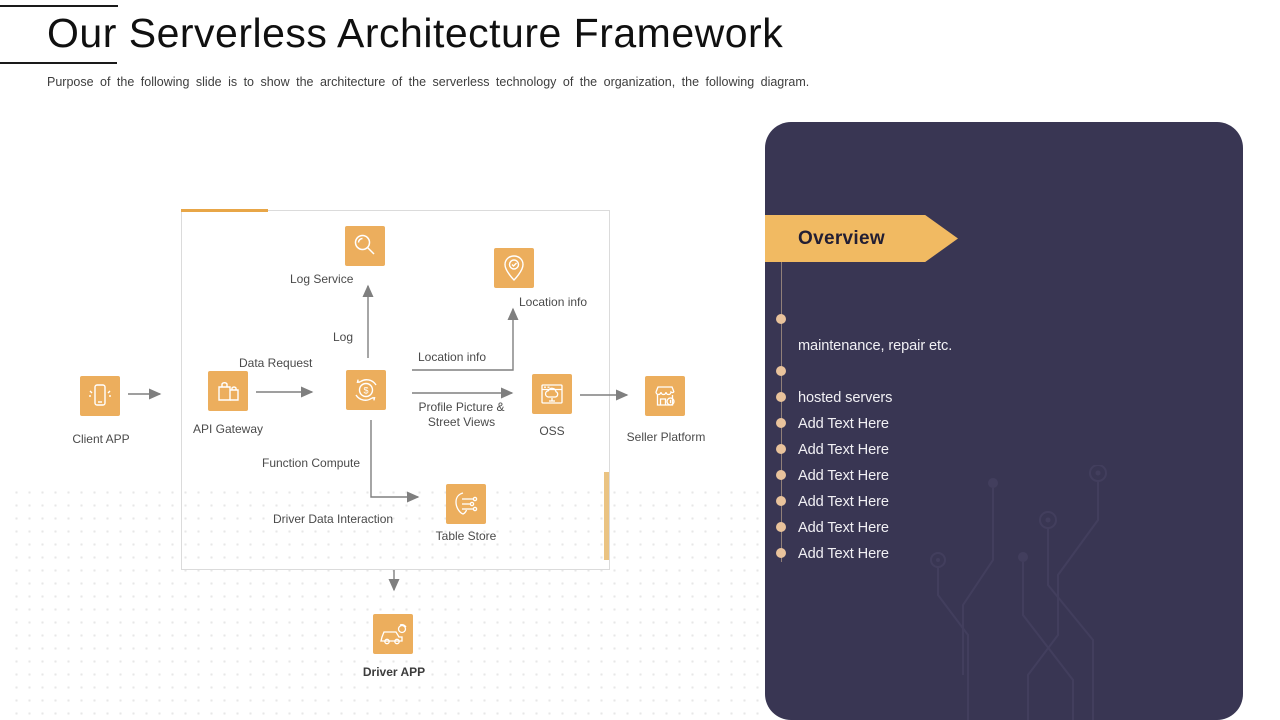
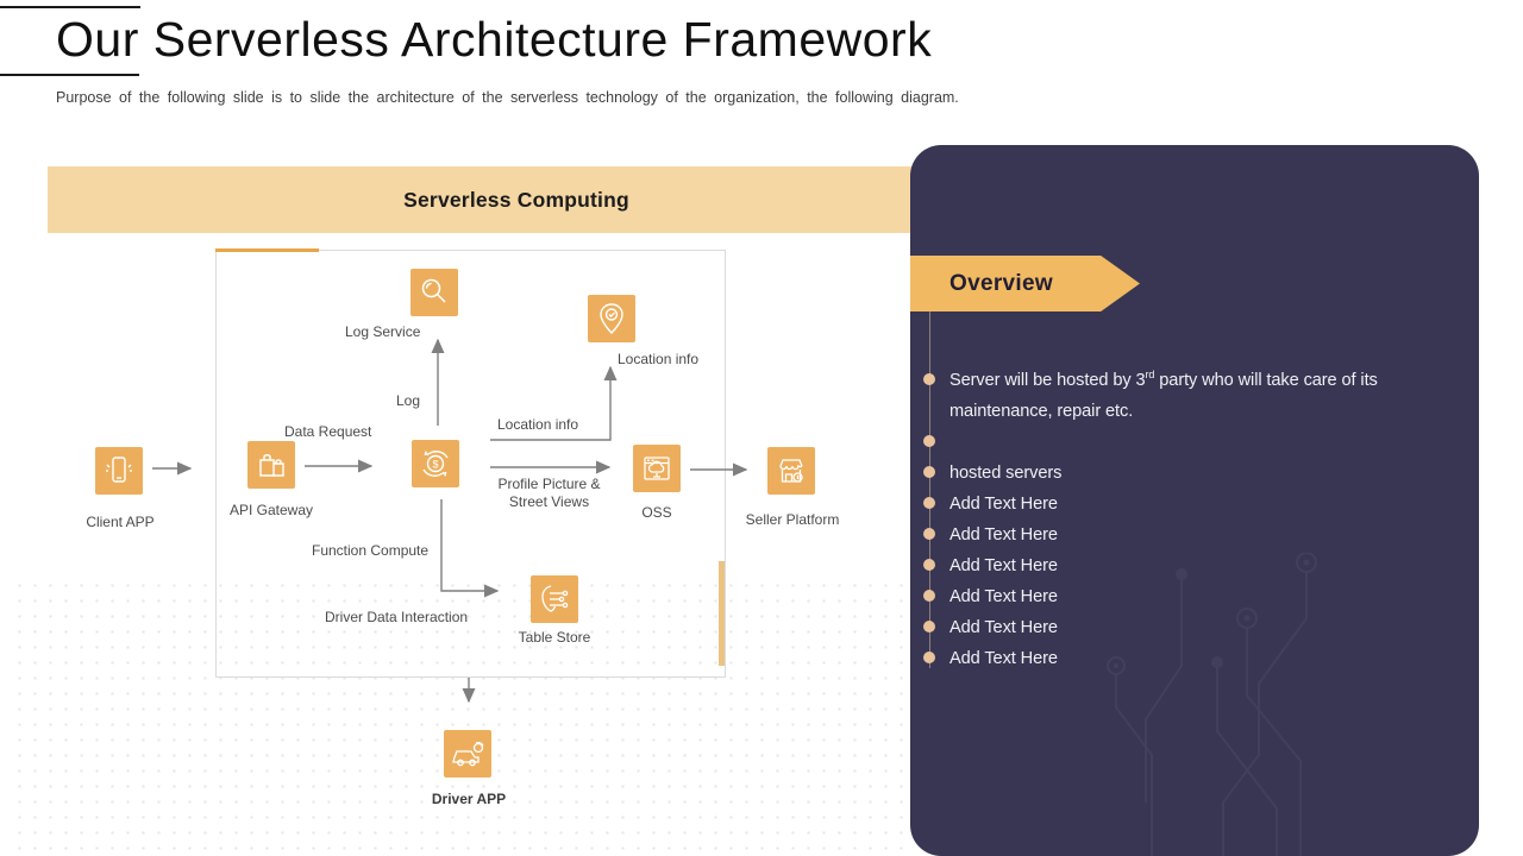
  Our Serverless Architecture Framework
- Purpose of the following slide is to show the architecture of the serverless technology of the organization, the following diagram.
+ Purpose of the following slide is to slide the architecture of the serverless technology of the organization, the following diagram.
+ Serverless Computing
  $
  Client APP
  API Gateway
  Log Service
  Location info
  OSS
  Seller Platform
  Table Store
  Driver APP
  Function Compute
  Data Request
  Log
  Location info
  Profile Picture &
  Street Views
  Driver Data Interaction
  Overview
+ Server will be hosted by 3rd party who will take care of its
  maintenance, repair etc.
  hosted servers
  Add Text Here
  Add Text Here
  Add Text Here
  Add Text Here
  Add Text Here
  Add Text Here
